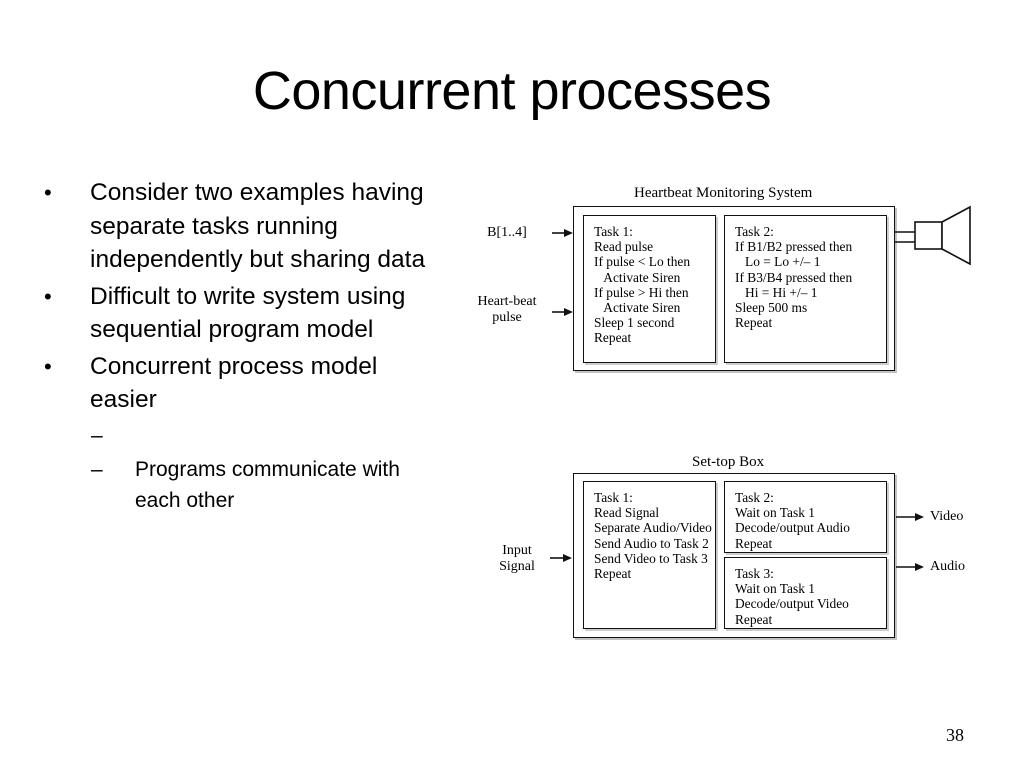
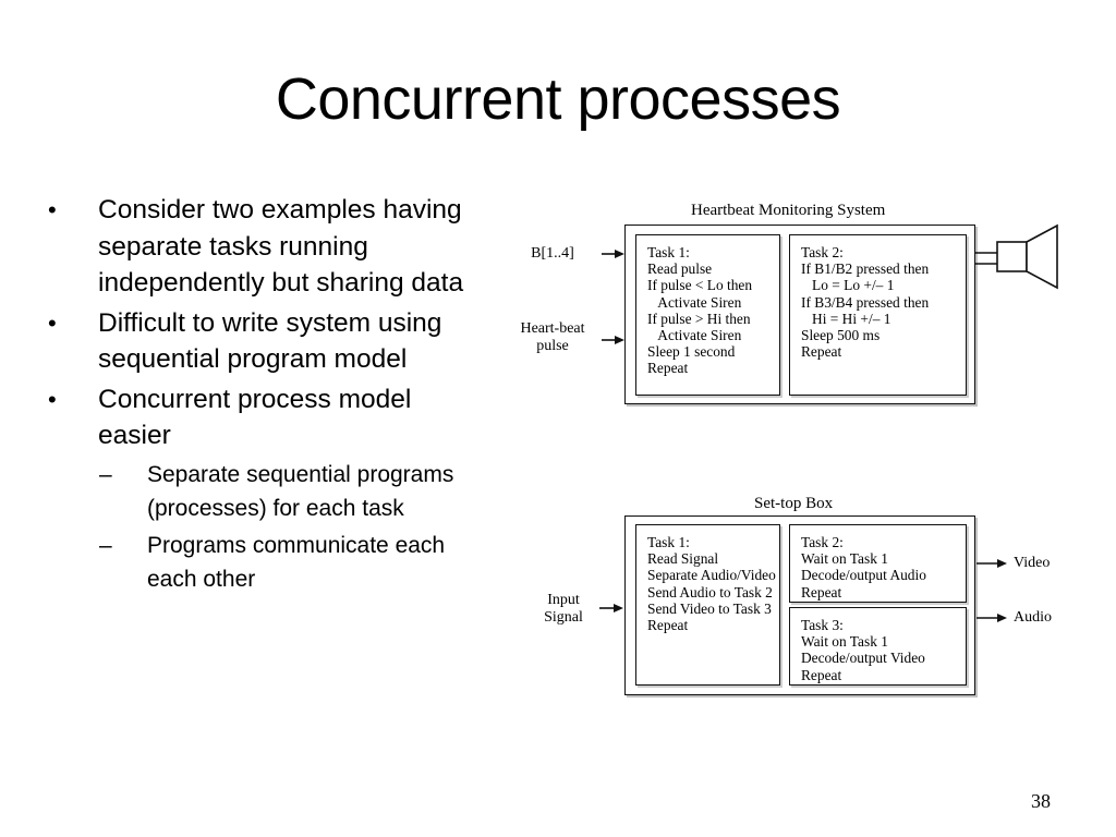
  Concurrent processes
  •
  Consider two examples having separate tasks running independently but sharing data
  •
  Difficult to write system using sequential program model
  •
  Concurrent process model easier
  –
+ Separate sequential programs (processes) for each task
  –
- Programs communicate with each other
+ Programs communicate each each other
  Heartbeat Monitoring System
  Task 1:
  Read pulse
  If pulse < Lo then
  Activate Siren
  If pulse > Hi then
  Activate Siren
  Sleep 1 second
  Repeat
  Task 2:
  If B1/B2 pressed then
  Lo = Lo +/– 1
  If B3/B4 pressed then
  Hi = Hi +/– 1
  Sleep 500 ms
  Repeat
  B[1..4]
  Heart-beat
  pulse
  Set-top Box
  Task 1:
  Read Signal
  Separate Audio/Video
  Send Audio to Task 2
  Send Video to Task 3
  Repeat
  Task 2:
  Wait on Task 1
  Decode/output Audio
  Repeat
  Task 3:
  Wait on Task 1
  Decode/output Video
  Repeat
  Input
  Signal
  Video
  Audio
  38
